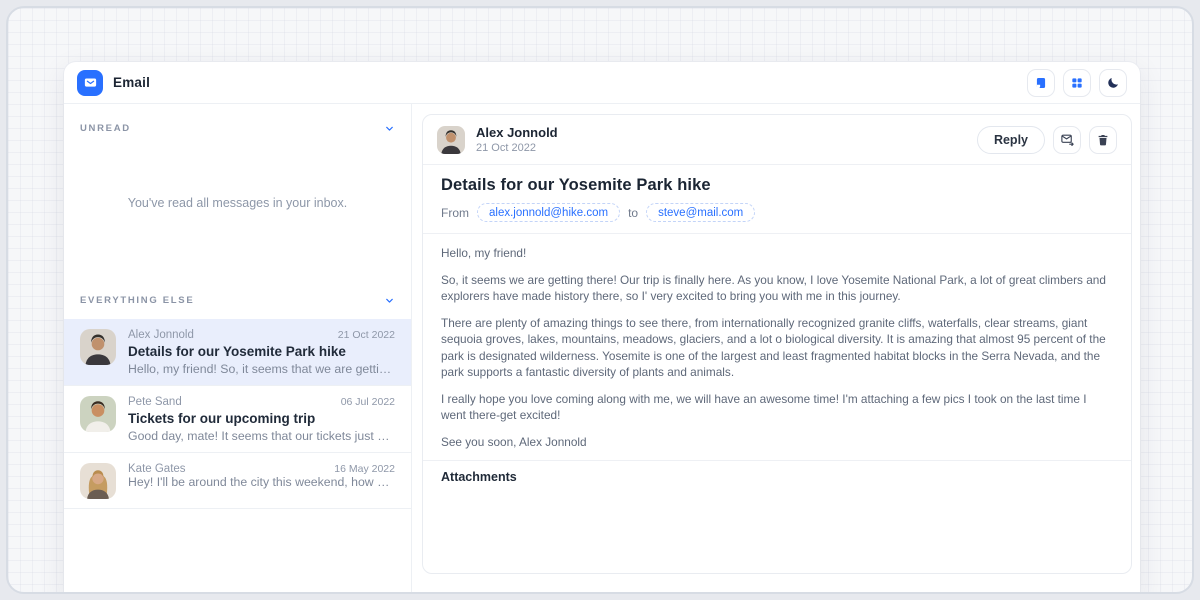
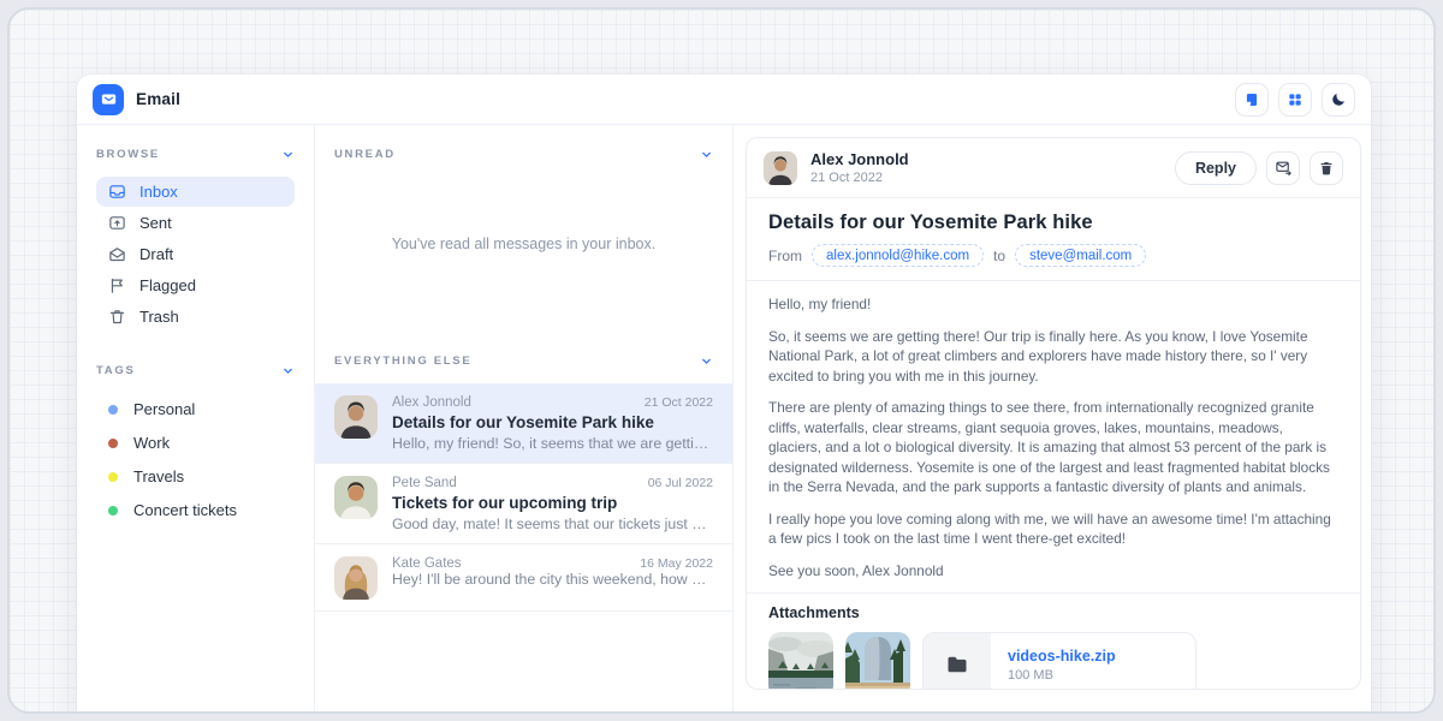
  Email
+ BROWSE
+ Inbox
+ Sent
+ Draft
+ Flagged
+ Trash
+ TAGS
+ Personal
+ Work
+ Travels
+ Concert tickets
  UNREAD
  You've read all messages in your inbox.
  EVERYTHING ELSE
  Alex Jonnold
  21 Oct 2022
  Details for our Yosemite Park hike
  Hello, my friend! So, it seems that we are getting
  Pete Sand
  06 Jul 2022
  Tickets for our upcoming trip
  Good day, mate! It seems that our tickets just arri
  Kate Gates
  16 May 2022
  Hey! I'll be around the city this weekend, how abo
  Alex Jonnold
  21 Oct 2022
  Reply
  Details for our Yosemite Park hike
  From
  alex.jonnold@hike.com
  to
  steve@mail.com
  Hello, my friend!
  So, it seems we are getting there! Our trip is finally here. As you know, I love Yosemite National Park, a lot of great climbers and explorers have made history there, so I' very excited to bring you with me in this journey.
- There are plenty of amazing things to see there, from internationally recognized granite cliffs, waterfalls, clear streams, giant sequoia groves, lakes, mountains, meadows, glaciers, and a lot o biological diversity. It is amazing that almost 95 percent of the park is designated wilderness. Yosemite is one of the largest and least fragmented habitat blocks in the Serra Nevada, and the park supports a fantastic diversity of plants and animals.
+ There are plenty of amazing things to see there, from internationally recognized granite cliffs, waterfalls, clear streams, giant sequoia groves, lakes, mountains, meadows, glaciers, and a lot o biological diversity. It is amazing that almost 53 percent of the park is designated wilderness. Yosemite is one of the largest and least fragmented habitat blocks in the Serra Nevada, and the park supports a fantastic diversity of plants and animals.
  I really hope you love coming along with me, we will have an awesome time! I'm attaching a few pics I took on the last time I went there-get excited!
  See you soon, Alex Jonnold
  Attachments
+ videos-hike.zip
+ 100 MB
